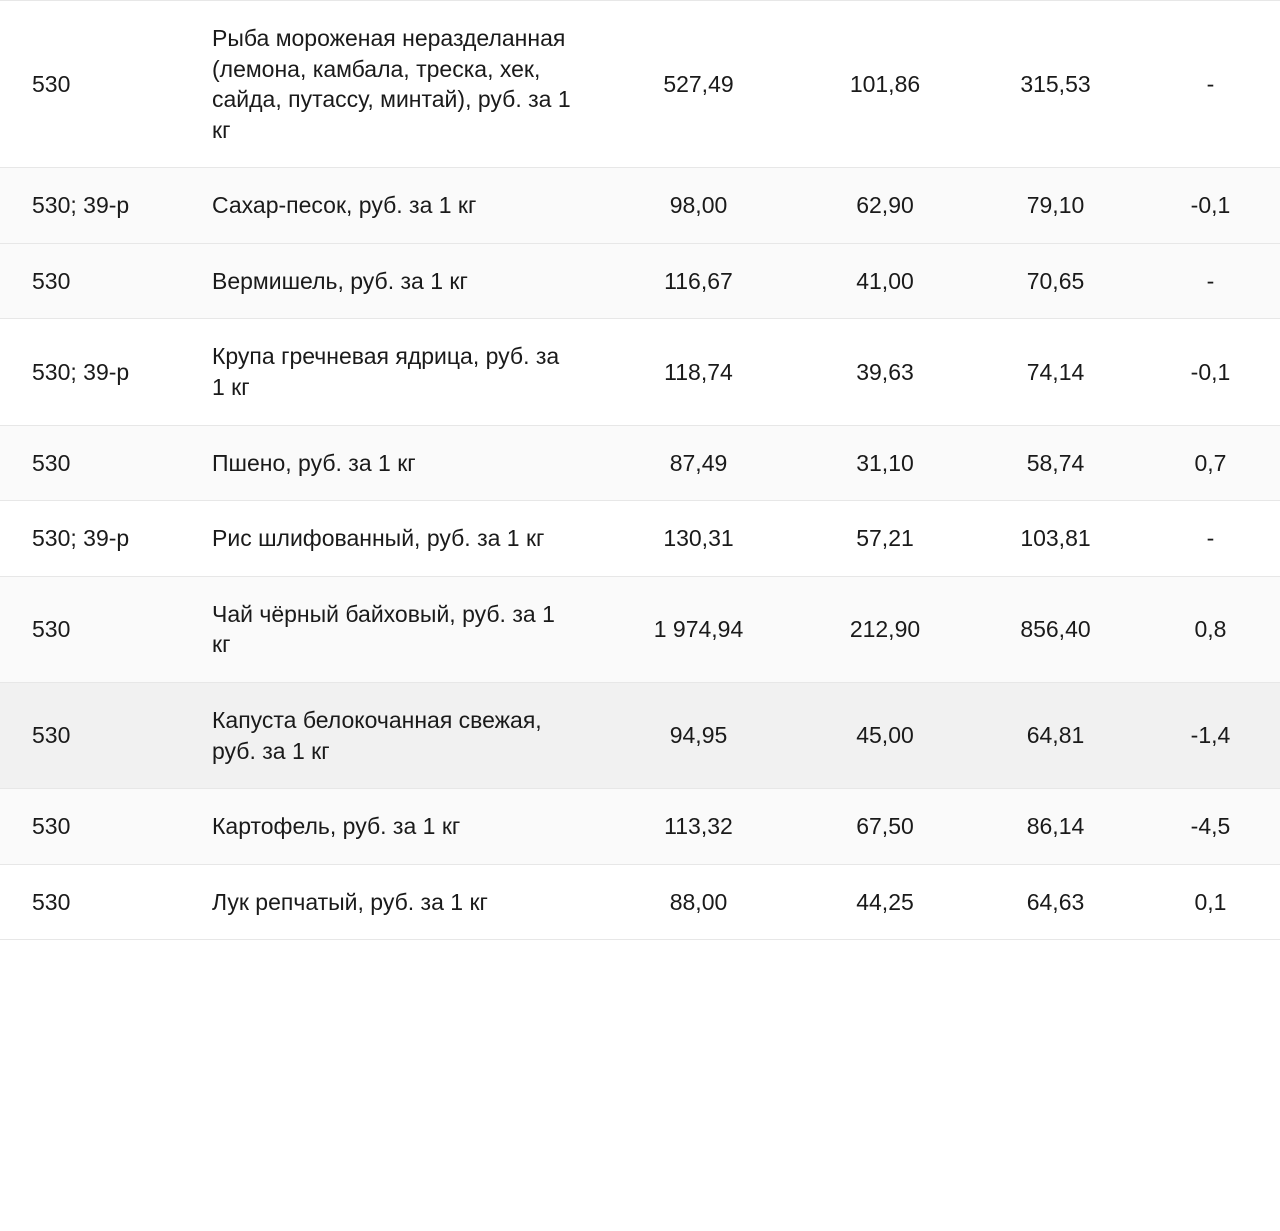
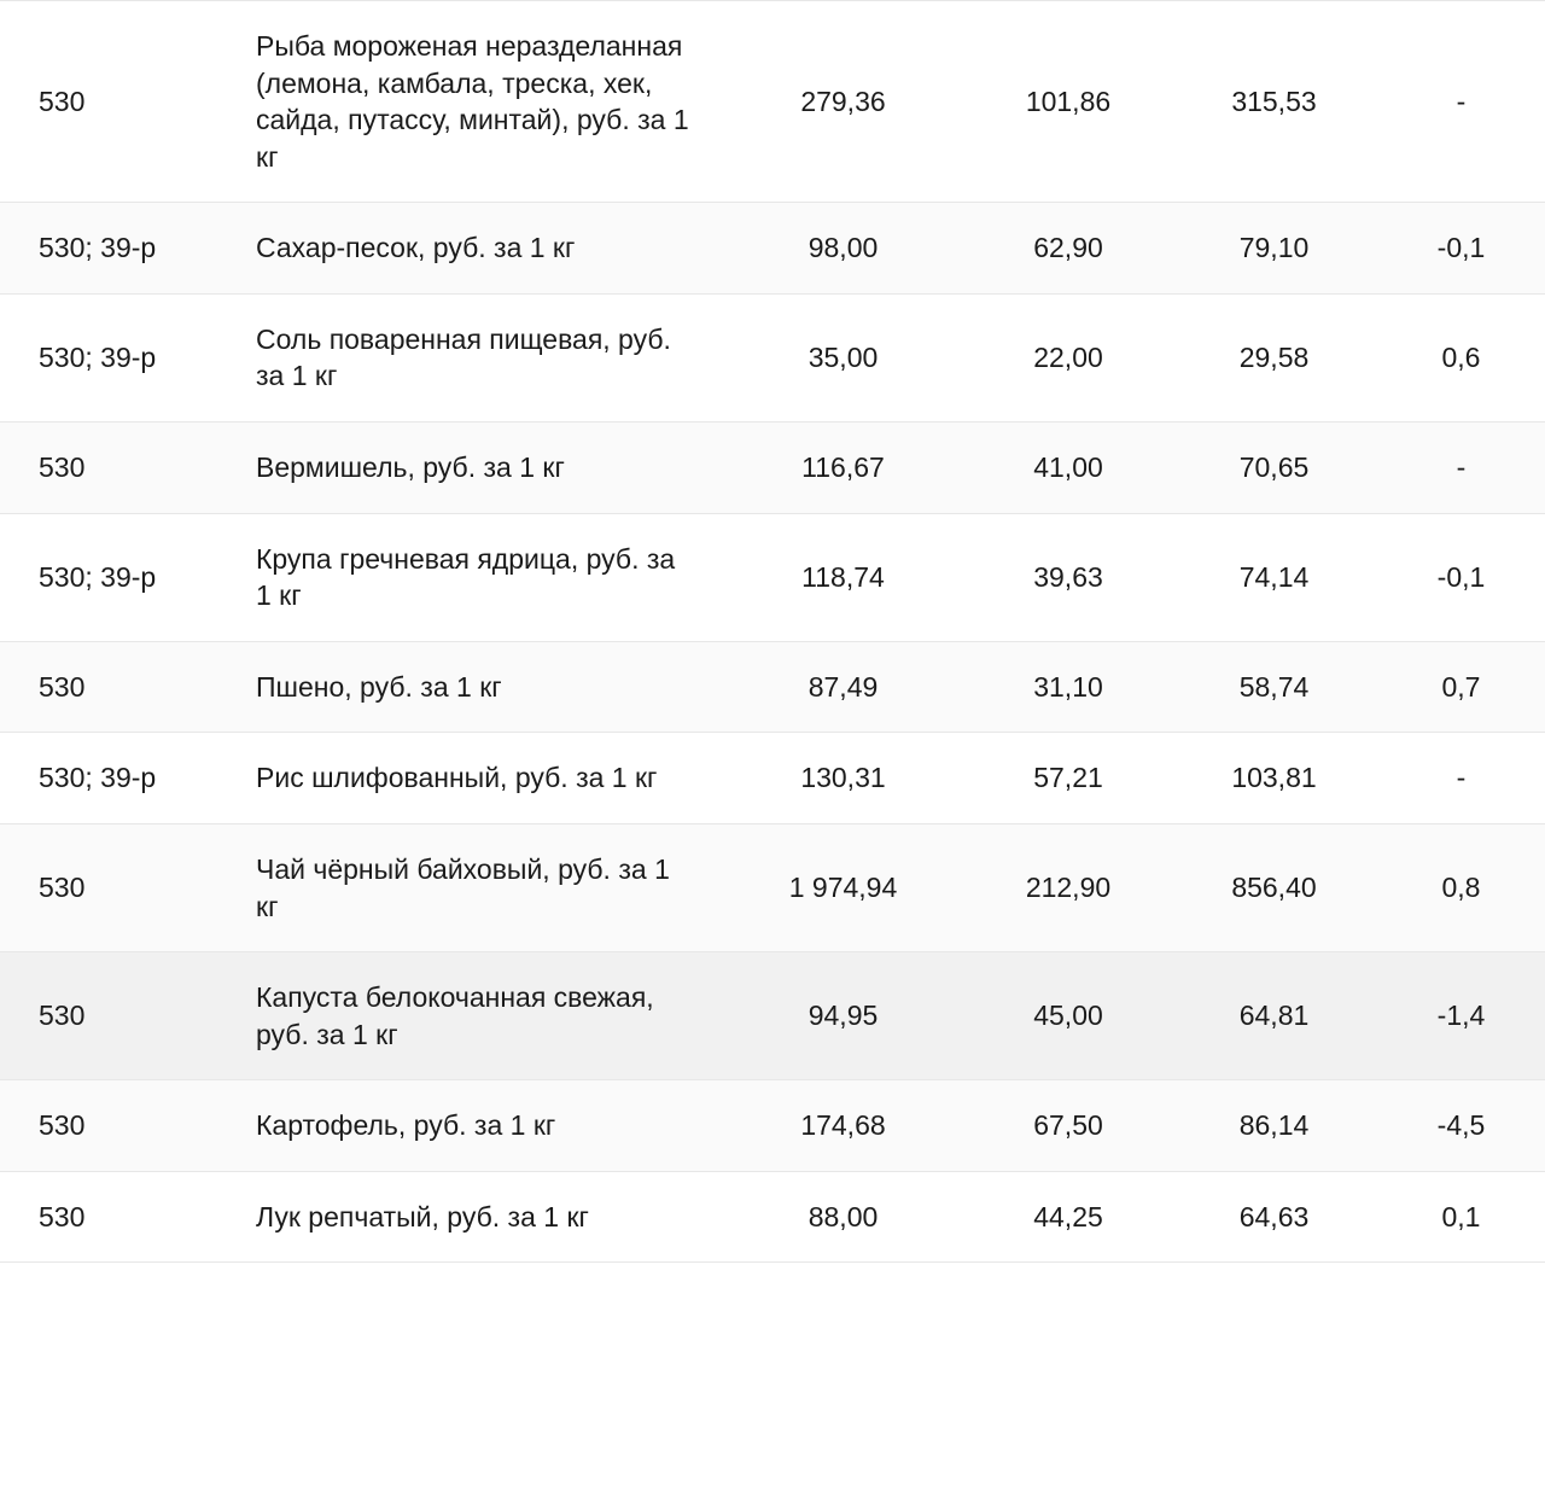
- 530	Рыба мороженая неразделанная (лемона, камбала, треска, хек, сайда, путассу, минтай), руб. за 1 кг	527,49	101,86	315,53	-
+ 530	Рыба мороженая неразделанная (лемона, камбала, треска, хек, сайда, путассу, минтай), руб. за 1 кг	279,36	101,86	315,53	-
  530; 39-р	Сахар-песок, руб. за 1 кг	98,00	62,90	79,10	-0,1
+ 530; 39-р	Соль поваренная пищевая, руб. за 1 кг	35,00	22,00	29,58	0,6
  530	Вермишель, руб. за 1 кг	116,67	41,00	70,65	-
  530; 39-р	Крупа гречневая ядрица, руб. за 1 кг	118,74	39,63	74,14	-0,1
  530	Пшено, руб. за 1 кг	87,49	31,10	58,74	0,7
  530; 39-р	Рис шлифованный, руб. за 1 кг	130,31	57,21	103,81	-
  530	Чай чёрный байховый, руб. за 1 кг	1 974,94	212,90	856,40	0,8
  530	Капуста белокочанная свежая, руб. за 1 кг	94,95	45,00	64,81	-1,4
- 530	Картофель, руб. за 1 кг	113,32	67,50	86,14	-4,5
+ 530	Картофель, руб. за 1 кг	174,68	67,50	86,14	-4,5
  530	Лук репчатый, руб. за 1 кг	88,00	44,25	64,63	0,1
